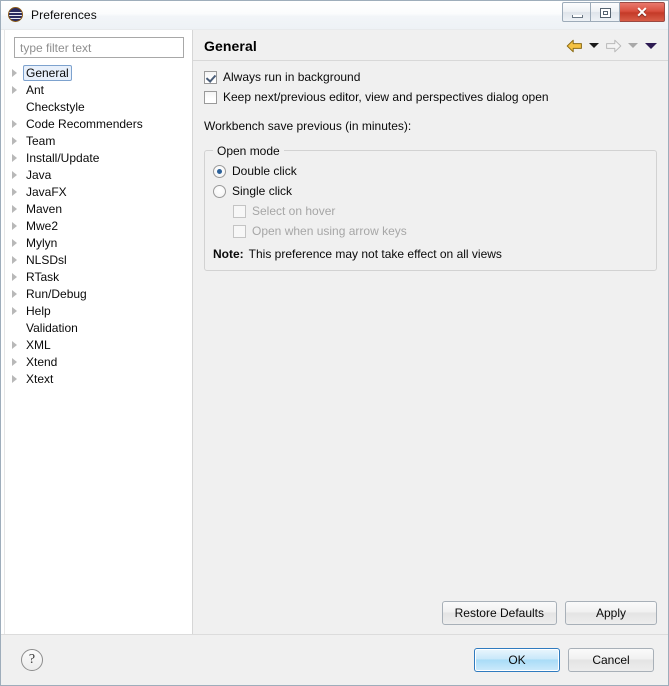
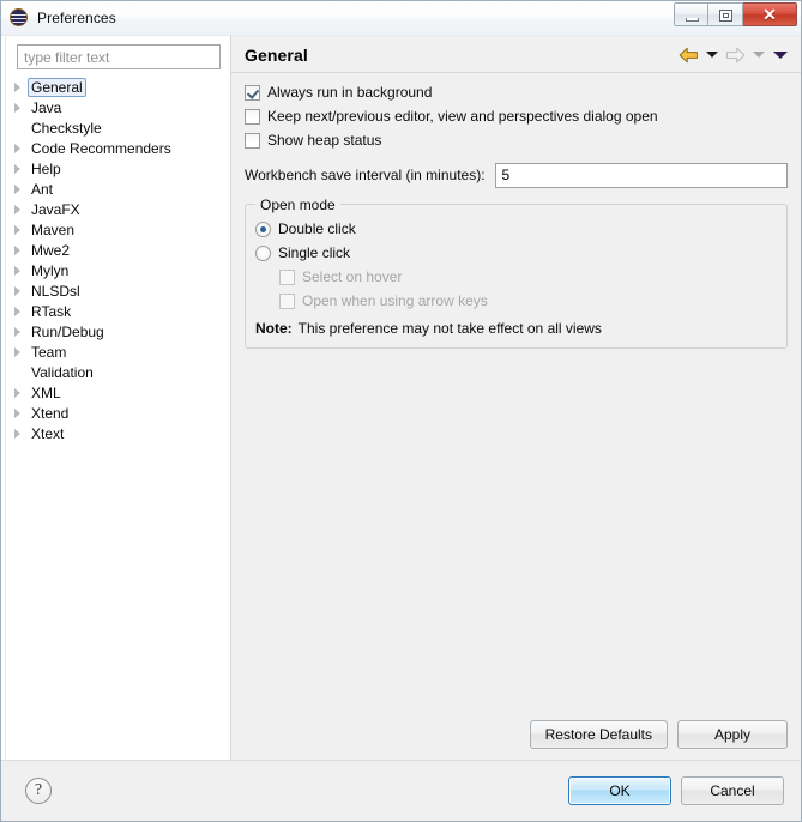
  Preferences
  ✕
  type filter text
  General
- Ant
+ Java
  Checkstyle
  Code Recommenders
- Team
+ Help
- Install/Update
- Java
+ Ant
  JavaFX
  Maven
  Mwe2
  Mylyn
  NLSDsl
  RTask
  Run/Debug
- Help
+ Team
  Validation
  XML
  Xtend
  Xtext
  General
  Always run in background
  Keep next/previous editor, view and perspectives dialog open
+ Show heap status
- Workbench save previous (in minutes):
+ Workbench save interval (in minutes):
+ 5
  Open mode
  Double click
  Single click
  Select on hover
  Open when using arrow keys
  Note:
  This preference may not take effect on all views
  Restore Defaults
  Apply
  ?
  OK
  Cancel
